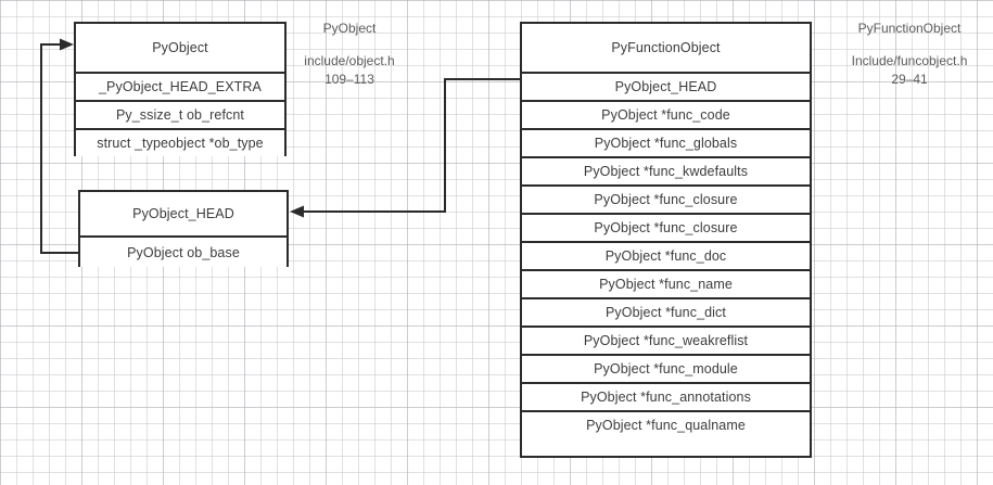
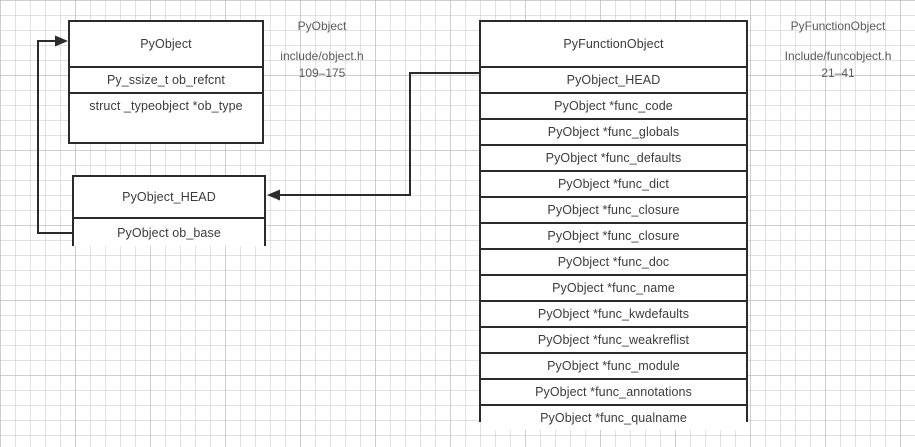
  PyObject
- _PyObject_HEAD_EXTRA
  Py_ssize_t ob_refcnt
  struct _typeobject *ob_type
  PyObject_HEAD
  PyObject ob_base
  PyFunctionObject
  PyObject_HEAD
  PyObject *func_code
  PyObject *func_globals
+ PyObject *func_defaults
- PyObject *func_kwdefaults
+ PyObject *func_dict
  PyObject *func_closure
  PyObject *func_closure
  PyObject *func_doc
  PyObject *func_name
- PyObject *func_dict
+ PyObject *func_kwdefaults
  PyObject *func_weakreflist
  PyObject *func_module
  PyObject *func_annotations
  PyObject *func_qualname
  PyObject
  include/object.h
- 109–113
+ 109–175
  PyFunctionObject
  Include/funcobject.h
- 29–41
+ 21–41
